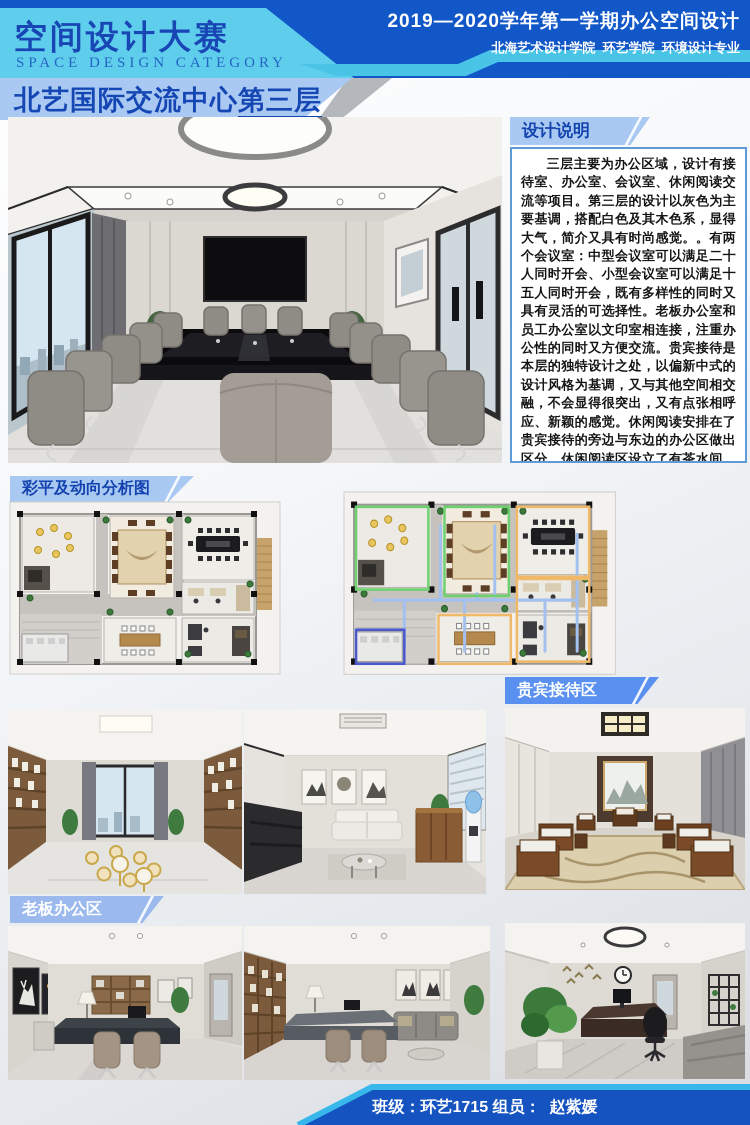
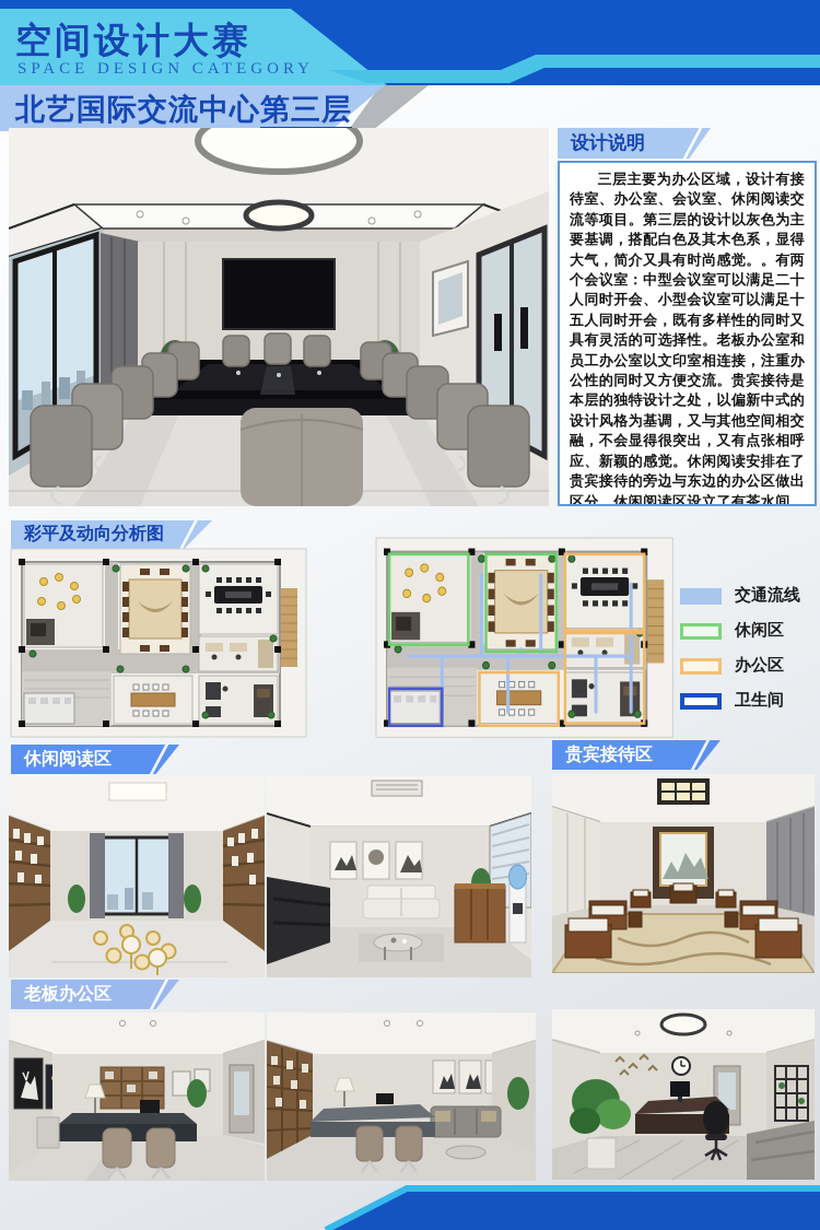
  空间设计大赛
  SPACE DESIGN CATEGORY
- 2019—2020学年第一学期办公空间设计
- 北海艺术设计学院 环艺学院 环境设计专业
  北艺国际交流中心第三层
  设计说明
  三层主要为办公区域，设计有接待室、办公室、会议室、休闲阅读交流等项目。第三层的设计以灰色为主要基调，搭配白色及其木色系，显得大气，简介又具有时尚感觉。。有两个会议室：中型会议室可以满足二十人同时开会、小型会议室可以满足十五人同时开会，既有多样性的同时又具有灵活的可选择性。老板办公室和员工办公室以文印室相连接，注重办公性的同时又方便交流。贵宾接待是本层的独特设计之处，以偏新中式的设计风格为基调，又与其他空间相交融，不会显得很突出，又有点张相呼应、新颖的感觉。休闲阅读安排在了贵宾接待的旁边与东边的办公区做出区分，休闲阅读区设立了有茶水间，
  彩平及动向分析图
+ 交通流线
+ 休闲区
+ 办公区
+ 卫生间
+ 休闲阅读区
  贵宾接待区
  老板办公区
- 班级：环艺1715 组员： 赵紫媛
